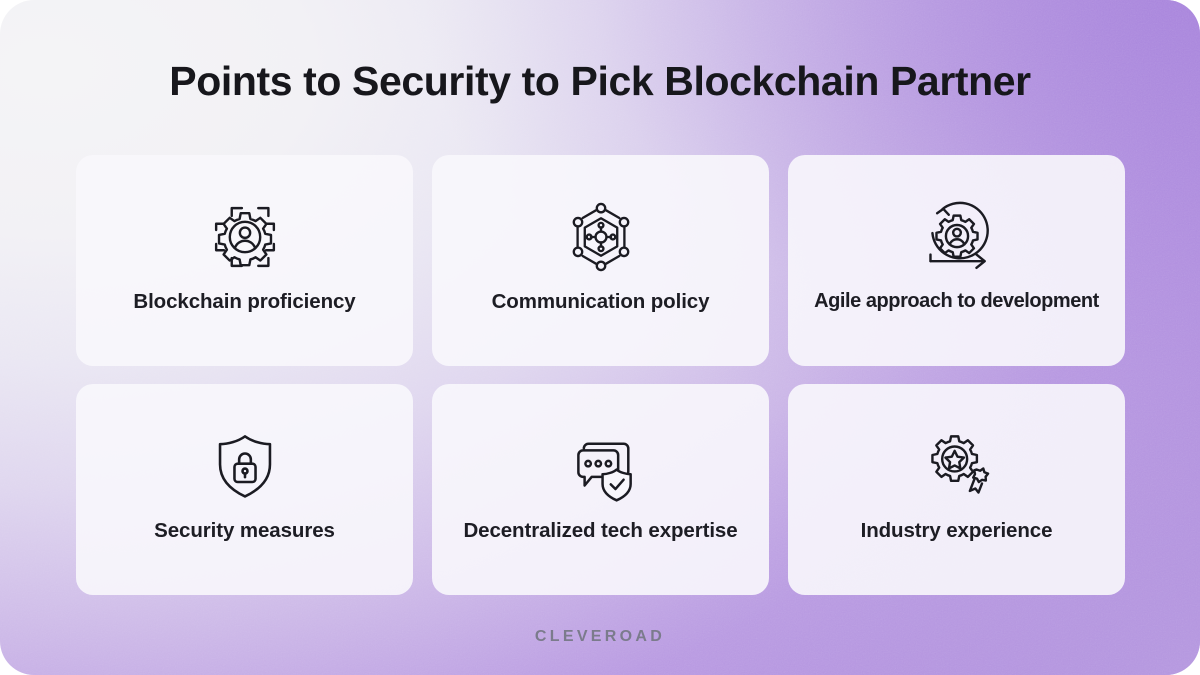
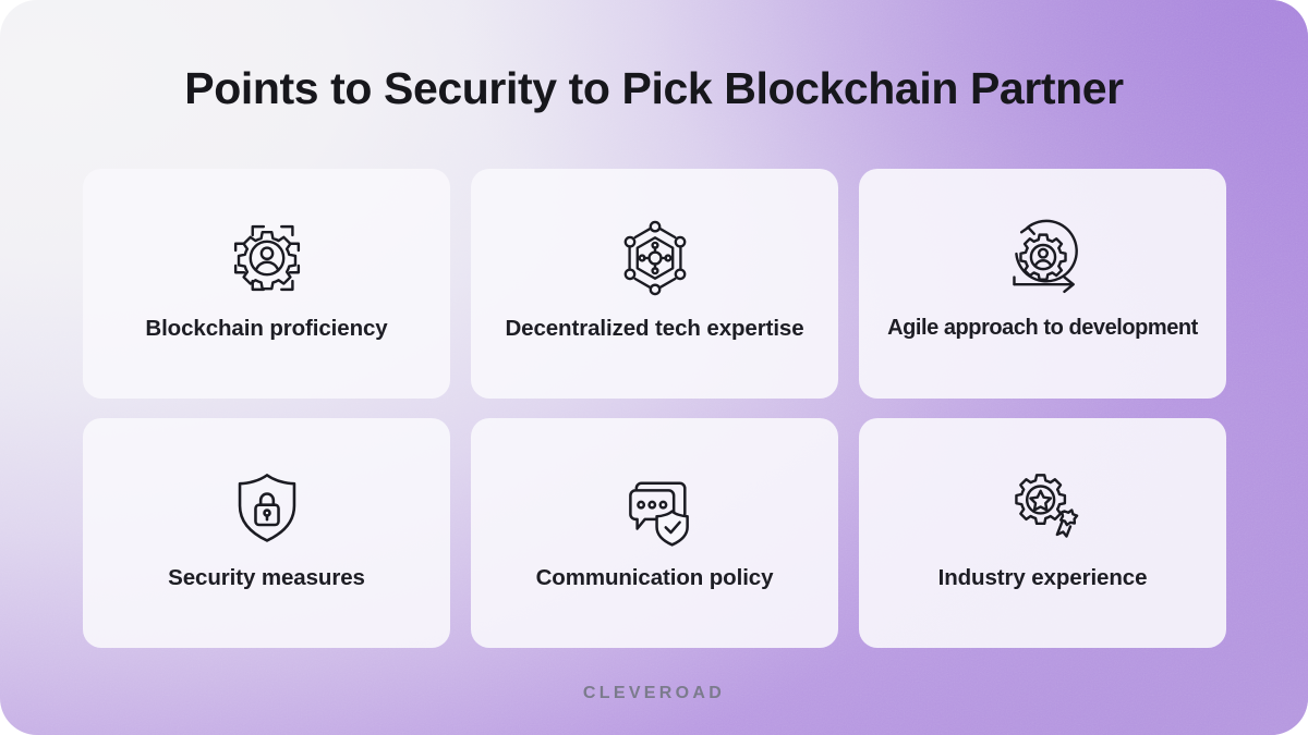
  Points to Security to Pick Blockchain Partner
  Blockchain proficiency
- Communication policy
+ Decentralized tech expertise
  Agile approach to development
  Security measures
- Decentralized tech expertise
+ Communication policy
  Industry experience
  CLEVEROAD
